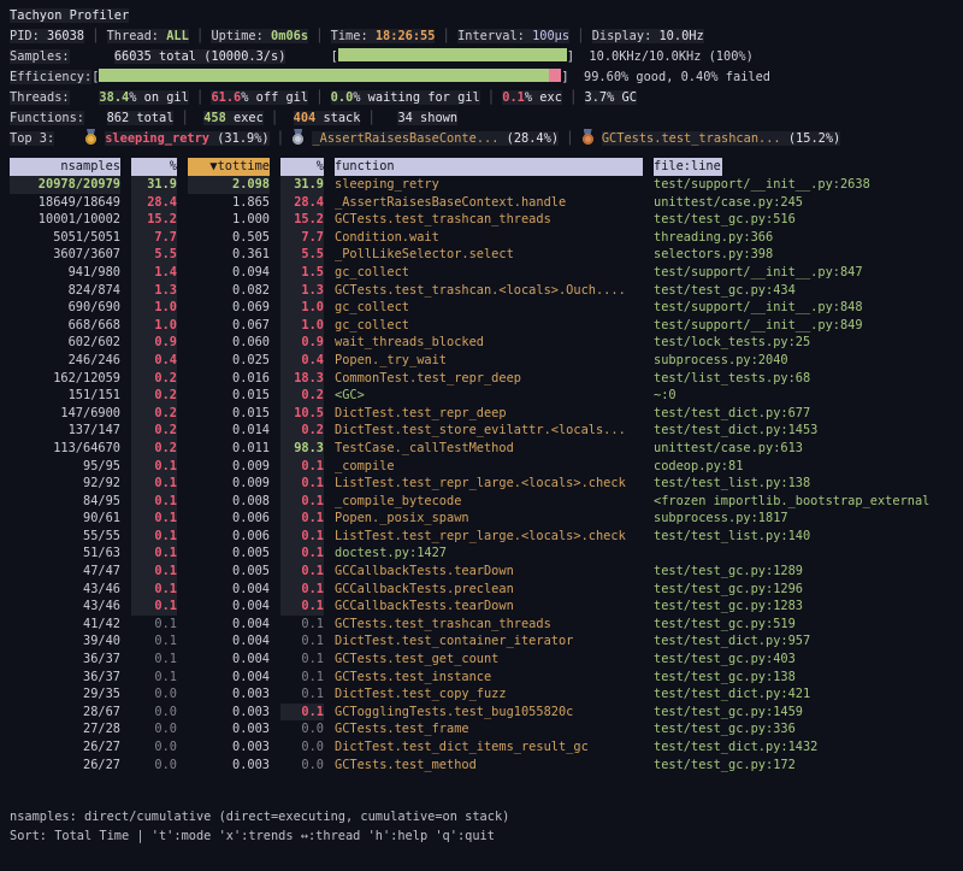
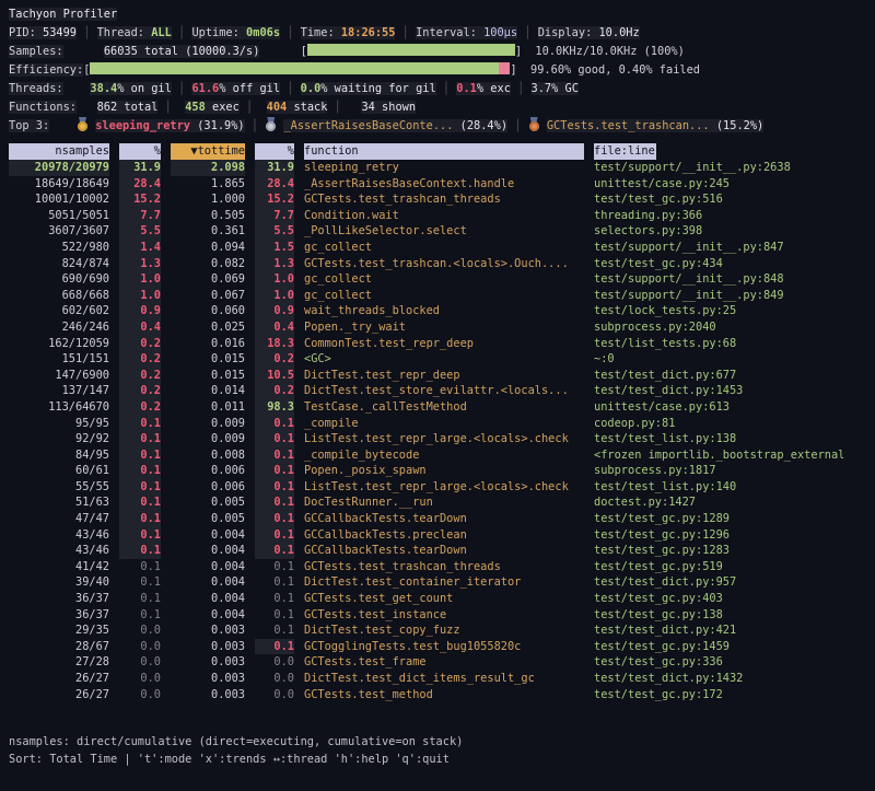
  Tachyon Profiler
- PID: 36038 │ Thread: ALL │ Uptime: 0m06s │ Time: 18:26:55 │ Interval: 100µs │ Display: 10.0Hz
+ PID: 53499 │ Thread: ALL │ Uptime: 0m06s │ Time: 18:26:55 │ Interval: 100µs │ Display: 10.0Hz
  Samples: 66035 total (10000.3/s) [ ] 10.0KHz/10.0KHz (100%)
  Efficiency:[ ] 99.60% good, 0.40% failed
  Threads: 38.4% on gil │ 61.6% off gil │ 0.0% waiting for gil │ 0.1% exc │ 3.7% GC
  Functions: 862 total │ 458 exec │ 404 stack │ 34 shown
  Top 3: sleeping_retry (31.9%) │ _AssertRaisesBaseConte... (28.4%) │ GCTests.test_trashcan... (15.2%)
  nsamples
  %
  ▼tottime
  %
  function
  file:line
  20978/20979
  31.9
  2.098
  31.9
  sleeping_retry
  test/support/__init__.py:2638
  18649/18649
  28.4
  1.865
  28.4
  _AssertRaisesBaseContext.handle
  unittest/case.py:245
  10001/10002
  15.2
  1.000
  15.2
  GCTests.test_trashcan_threads
  test/test_gc.py:516
  5051/5051
  7.7
  0.505
  7.7
  Condition.wait
  threading.py:366
  3607/3607
  5.5
  0.361
  5.5
  _PollLikeSelector.select
  selectors.py:398
- 941/980
+ 522/980
  1.4
  0.094
  1.5
  gc_collect
  test/support/__init__.py:847
  824/874
  1.3
  0.082
  1.3
  GCTests.test_trashcan.<locals>.Ouch....
  test/test_gc.py:434
  690/690
  1.0
  0.069
  1.0
  gc_collect
  test/support/__init__.py:848
  668/668
  1.0
  0.067
  1.0
  gc_collect
  test/support/__init__.py:849
  602/602
  0.9
  0.060
  0.9
  wait_threads_blocked
  test/lock_tests.py:25
  246/246
  0.4
  0.025
  0.4
  Popen._try_wait
  subprocess.py:2040
  162/12059
  0.2
  0.016
  18.3
  CommonTest.test_repr_deep
  test/list_tests.py:68
  151/151
  0.2
  0.015
  0.2
  <GC>
  ~:0
  147/6900
  0.2
  0.015
  10.5
  DictTest.test_repr_deep
  test/test_dict.py:677
  137/147
  0.2
  0.014
  0.2
  DictTest.test_store_evilattr.<locals...
  test/test_dict.py:1453
  113/64670
  0.2
  0.011
  98.3
  TestCase._callTestMethod
  unittest/case.py:613
  95/95
  0.1
  0.009
  0.1
  _compile
  codeop.py:81
  92/92
  0.1
  0.009
  0.1
  ListTest.test_repr_large.<locals>.check
  test/test_list.py:138
  84/95
  0.1
  0.008
  0.1
  _compile_bytecode
  <frozen importlib._bootstrap_external
- 90/61
+ 60/61
  0.1
  0.006
  0.1
  Popen._posix_spawn
  subprocess.py:1817
  55/55
  0.1
  0.006
  0.1
  ListTest.test_repr_large.<locals>.check
  test/test_list.py:140
  51/63
  0.1
  0.005
  0.1
+ DocTestRunner.__run
  doctest.py:1427
  47/47
  0.1
  0.005
  0.1
  GCCallbackTests.tearDown
  test/test_gc.py:1289
  43/46
  0.1
  0.004
  0.1
  GCCallbackTests.preclean
  test/test_gc.py:1296
  43/46
  0.1
  0.004
  0.1
  GCCallbackTests.tearDown
  test/test_gc.py:1283
  41/42
  0.1
  0.004
  0.1
  GCTests.test_trashcan_threads
  test/test_gc.py:519
  39/40
  0.1
  0.004
  0.1
  DictTest.test_container_iterator
  test/test_dict.py:957
  36/37
  0.1
  0.004
  0.1
  GCTests.test_get_count
  test/test_gc.py:403
  36/37
  0.1
  0.004
  0.1
  GCTests.test_instance
  test/test_gc.py:138
  29/35
  0.0
  0.003
  0.1
  DictTest.test_copy_fuzz
  test/test_dict.py:421
  28/67
  0.0
  0.003
  0.1
  GCTogglingTests.test_bug1055820c
  test/test_gc.py:1459
  27/28
  0.0
  0.003
  0.0
  GCTests.test_frame
  test/test_gc.py:336
  26/27
  0.0
  0.003
  0.0
  DictTest.test_dict_items_result_gc
  test/test_dict.py:1432
  26/27
  0.0
  0.003
  0.0
  GCTests.test_method
  test/test_gc.py:172
  nsamples: direct/cumulative (direct=executing, cumulative=on stack)
  Sort: Total Time | 't':mode 'x':trends ↔:thread 'h':help 'q':quit
